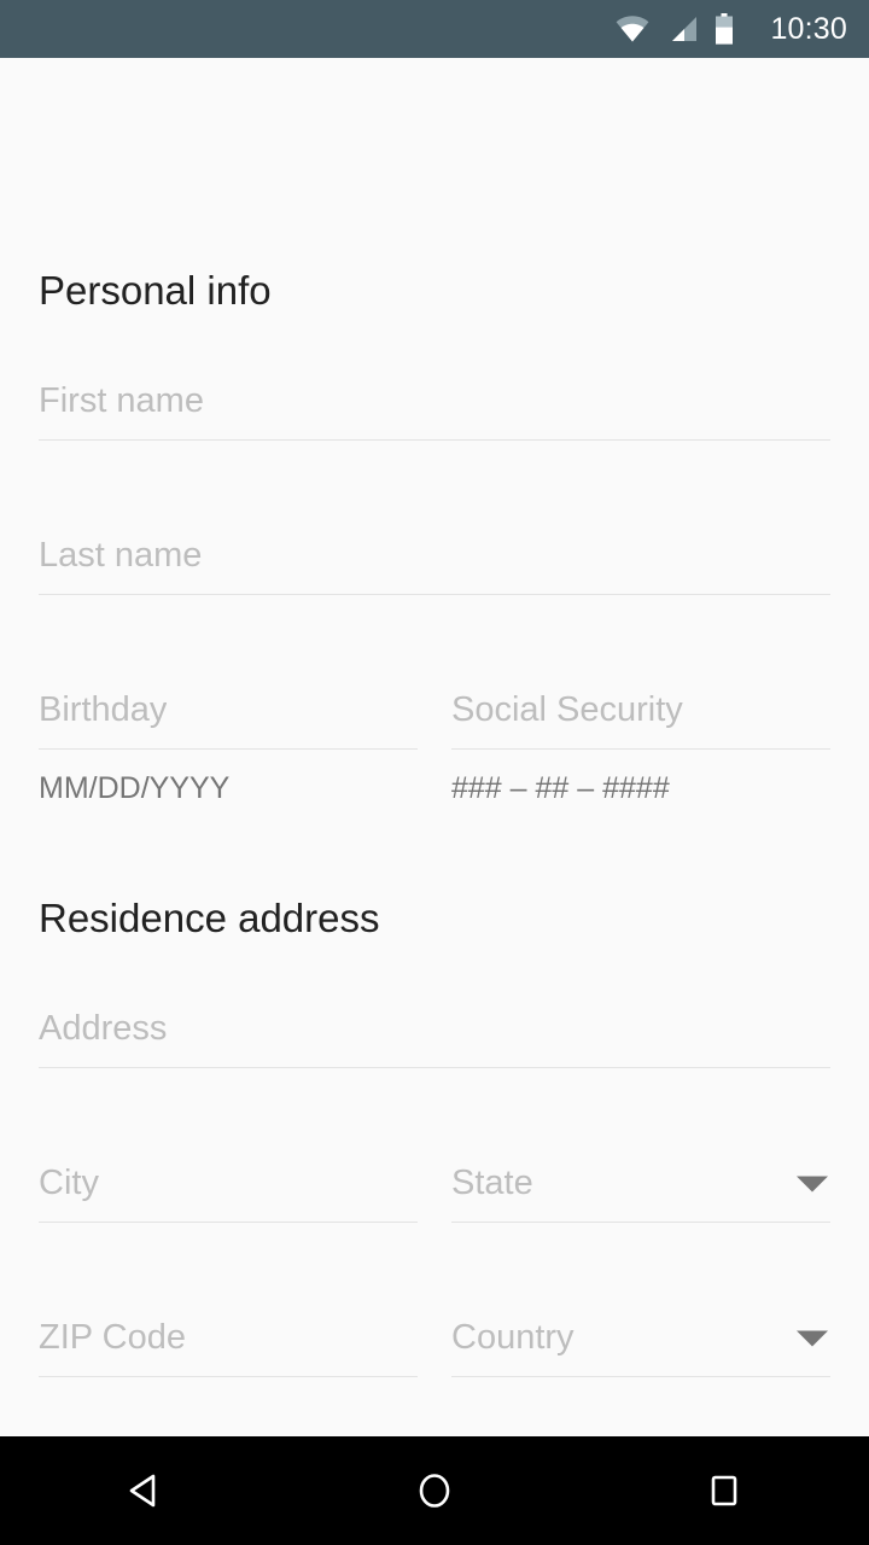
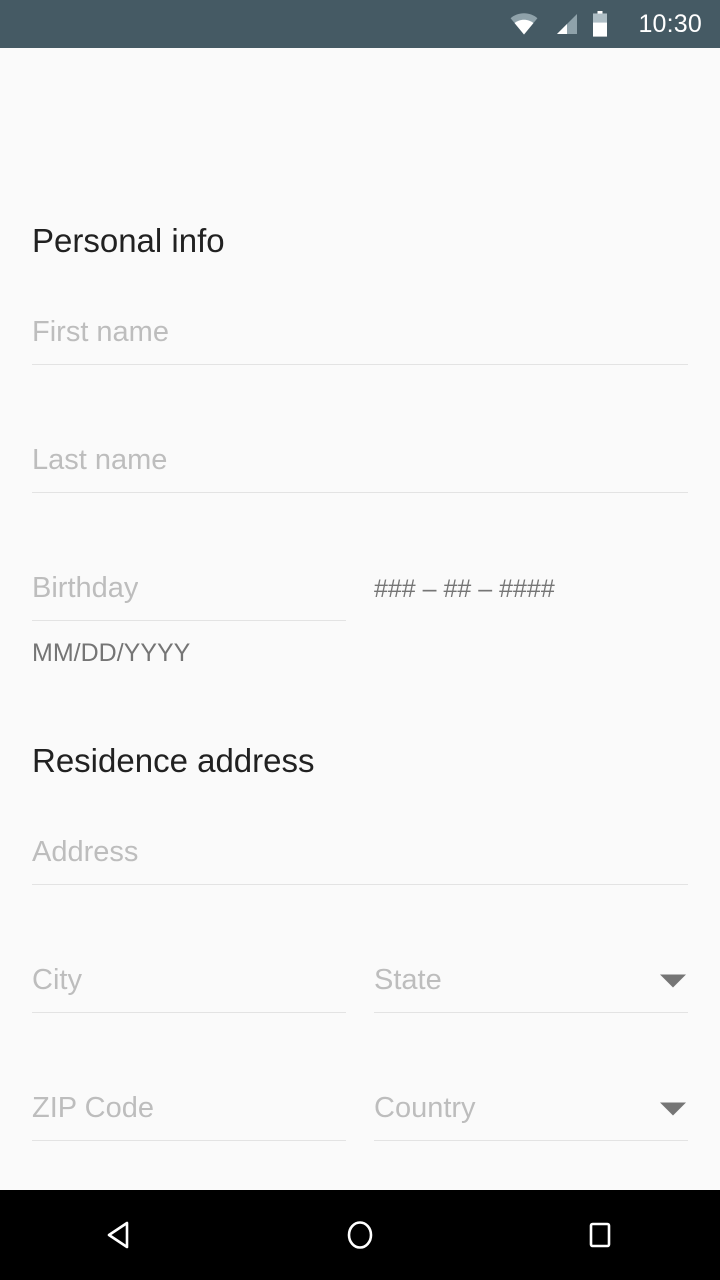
  10:30
  Personal info
  First name
  Last name
  Birthday
  MM/DD/YYYY
- Social Security
  ### – ## – ####
  Residence address
  Address
  City
  State
  ZIP Code
  Country
